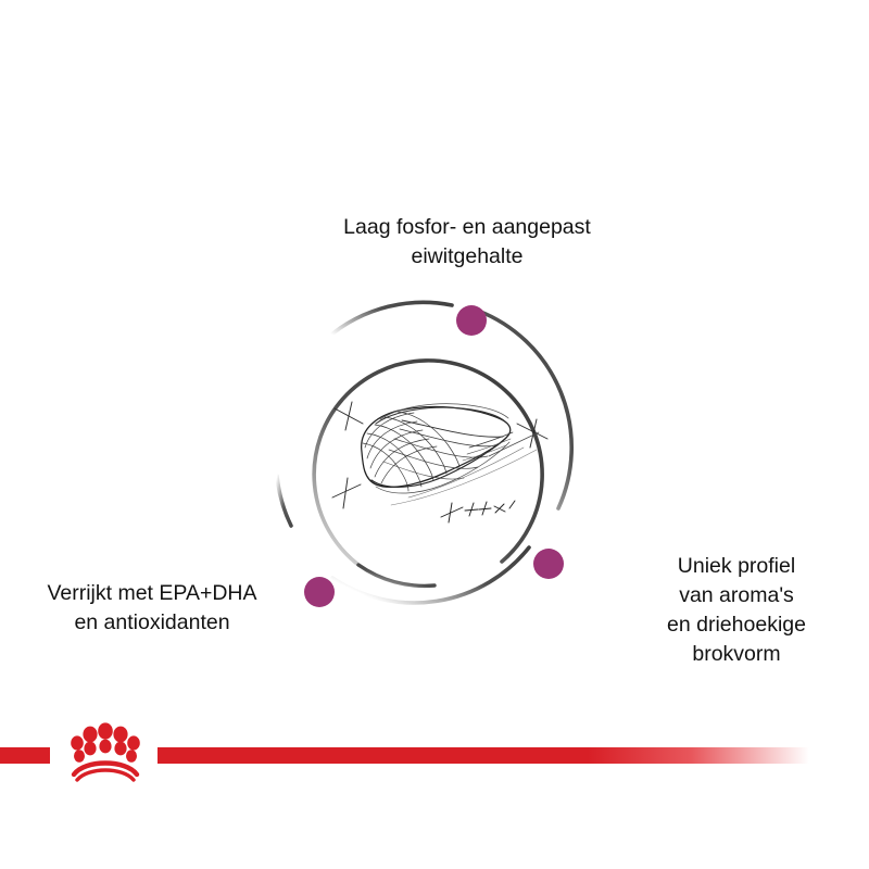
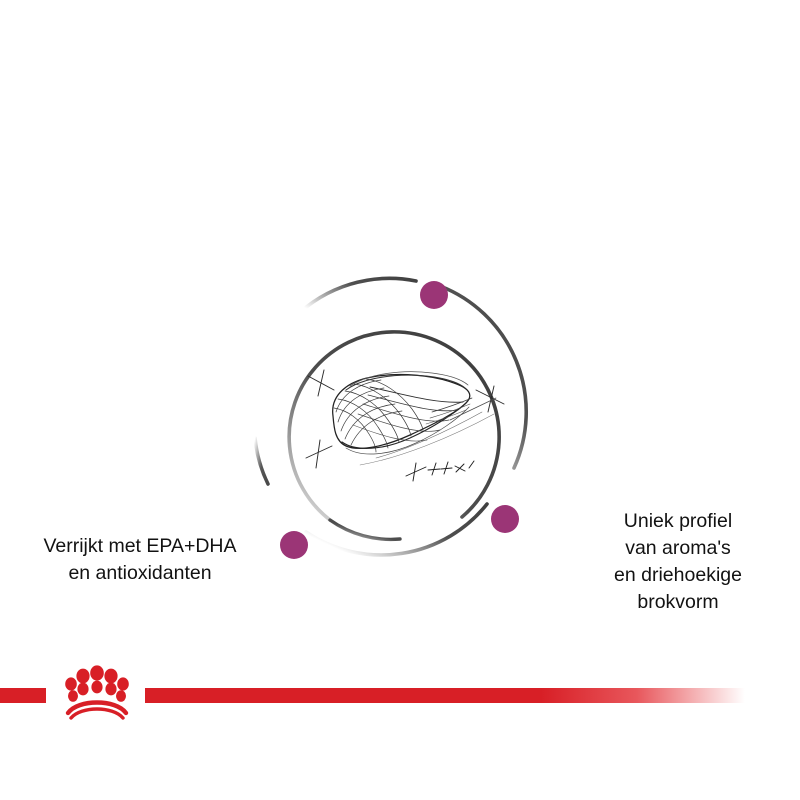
- Laag fosfor- en aangepast
- eiwitgehalte
  Verrijkt met EPA+DHA
  en antioxidanten
  Uniek profiel
  van aroma's
  en driehoekige
  brokvorm
